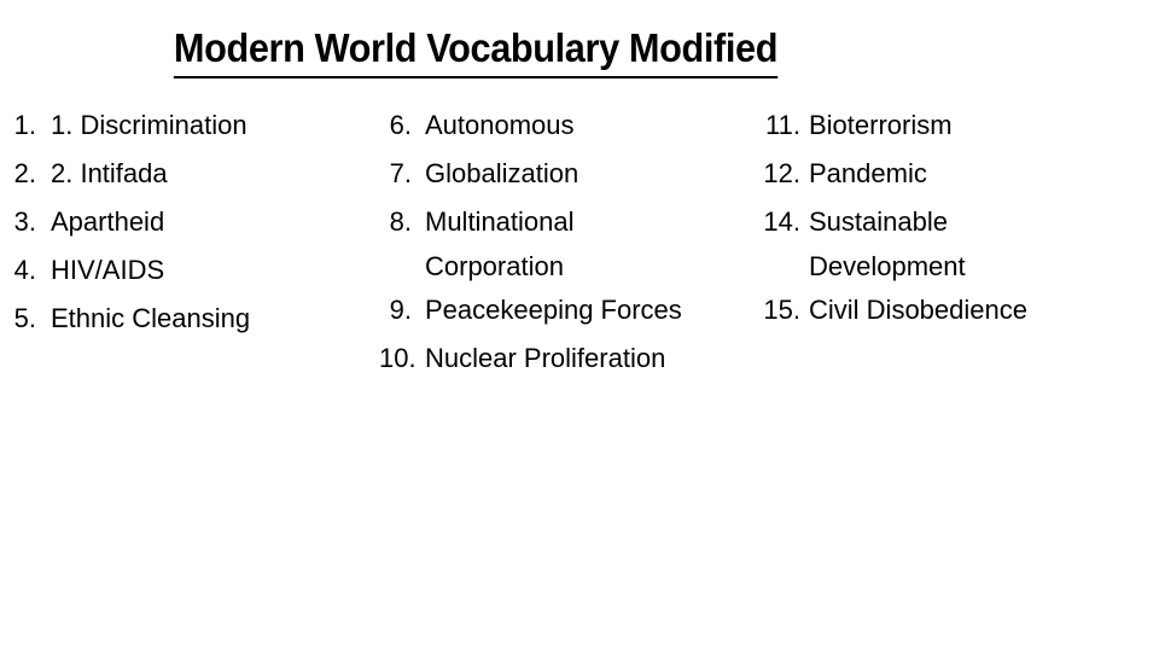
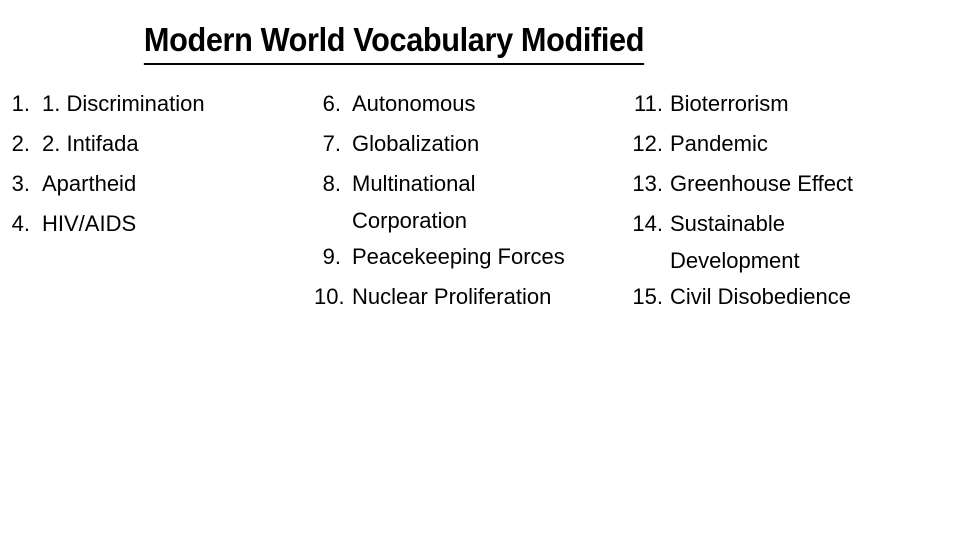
  Modern World Vocabulary Modified
  1.
  1. Discrimination
  2.
  2. Intifada
  3.
  Apartheid
  4.
  HIV/AIDS
- 5.
- Ethnic Cleansing
  6.
  Autonomous
  7.
  Globalization
  8.
  Multinational
  Corporation
  9.
  Peacekeeping Forces
  10.
  Nuclear Proliferation
  11.
  Bioterrorism
  12.
  Pandemic
+ 13.
+ Greenhouse Effect
  14.
  Sustainable
  Development
  15.
  Civil Disobedience
